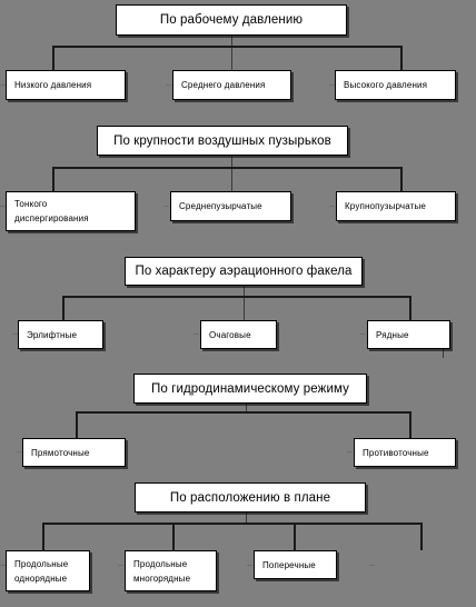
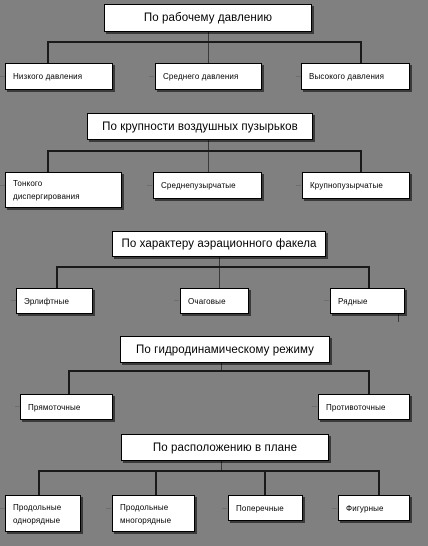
  По рабочему давлению
  Низкого давления
  Среднего давления
  Высокого давления
  По крупности воздушных пузырьков
  Тонкого
  диспергирования
  Среднепузырчатые
  Крупнопузырчатые
  По характеру аэрационного факела
  Эрлифтные
  Очаговые
  Рядные
  По гидродинамическому режиму
  Прямоточные
  Противоточные
  По расположению в плане
  Продольные
  однорядные
  Продольные
  многорядные
  Поперечные
+ Фигурные
